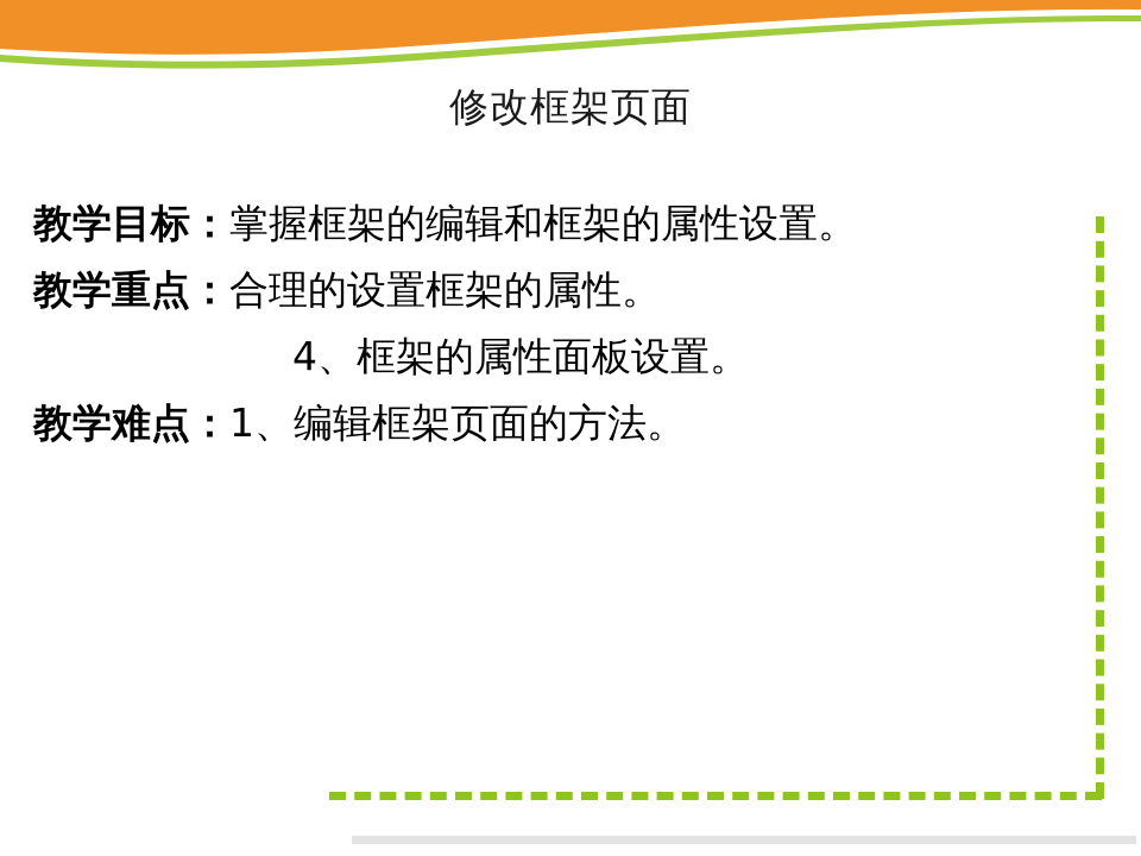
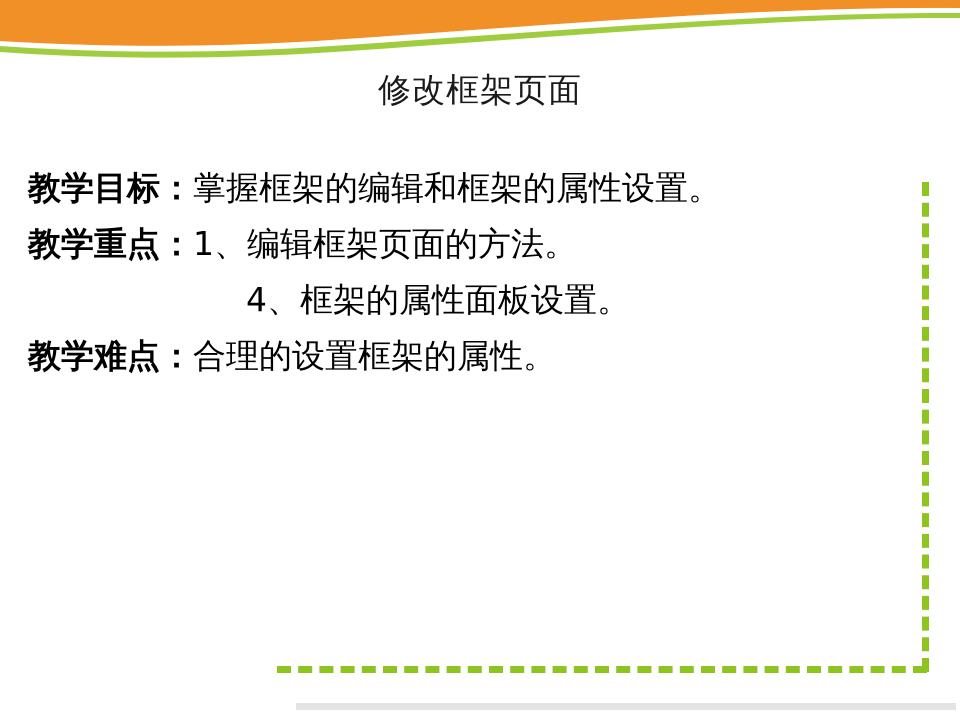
  修改框架页面
  教学目标：
  掌握框架的编辑和框架的属性设置。
  教学重点：
- 合理的设置框架的属性。
+ 1、编辑框架页面的方法。
  4、框架的属性面板设置。
  教学难点：
- 1、编辑框架页面的方法。
+ 合理的设置框架的属性。
